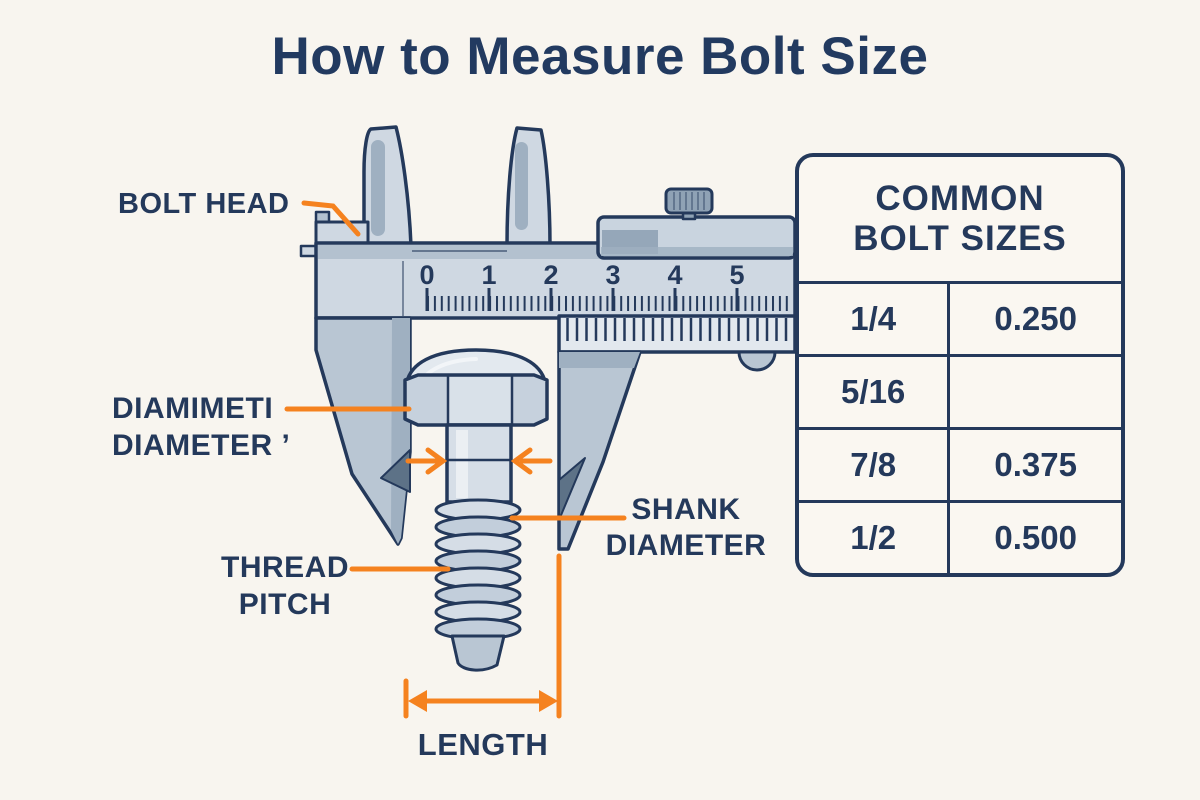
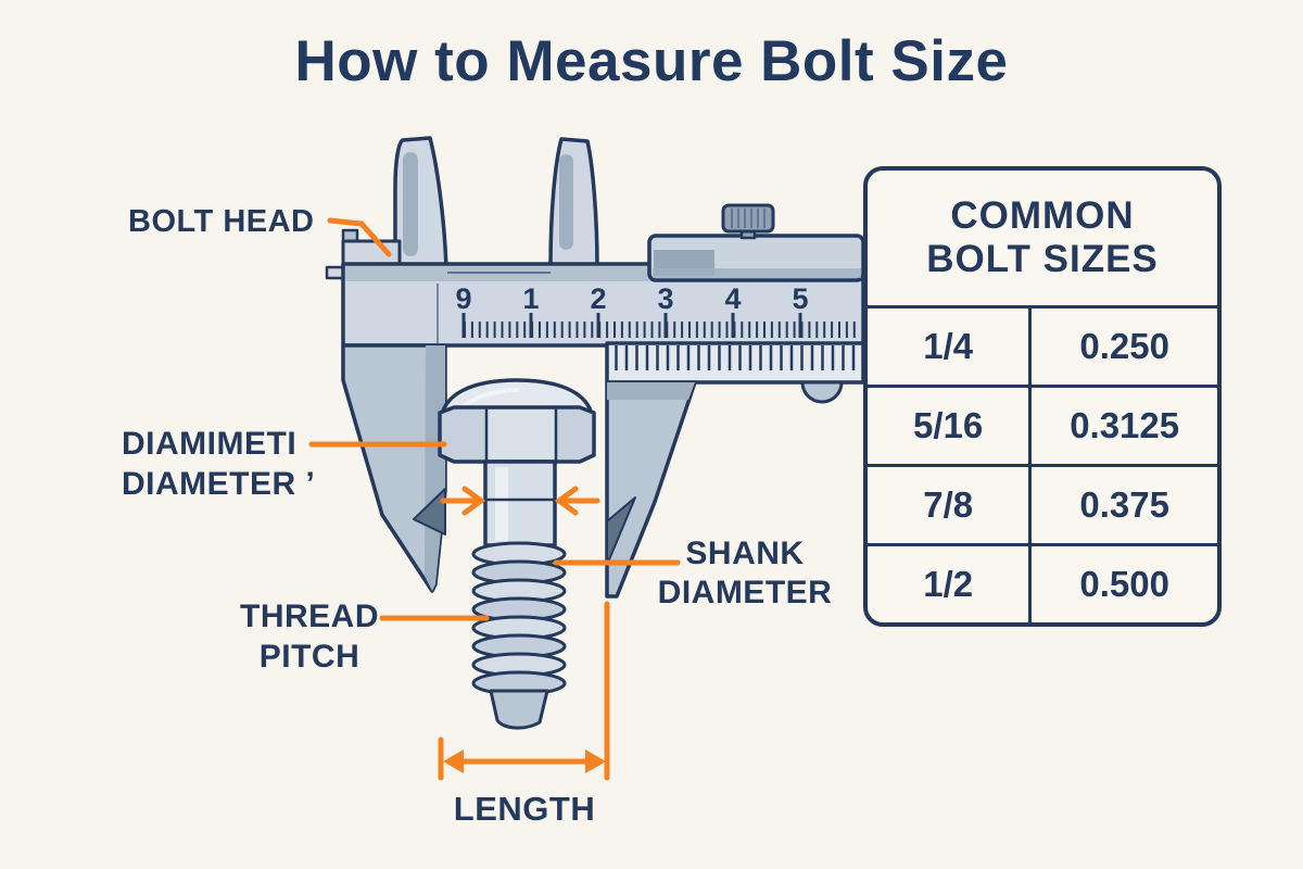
- 0
+ 9
  1
  2
  3
  4
  5
  How to Measure Bolt Size
  BOLT HEAD
  DIAMIMETI
  DIAMETER ’
  THREAD
  PITCH
  SHANK
  DIAMETER
  LENGTH
  COMMON
  BOLT SIZES
  1/4
  0.250
  5/16
+ 0.3125
  7/8
  0.375
  1/2
  0.500
